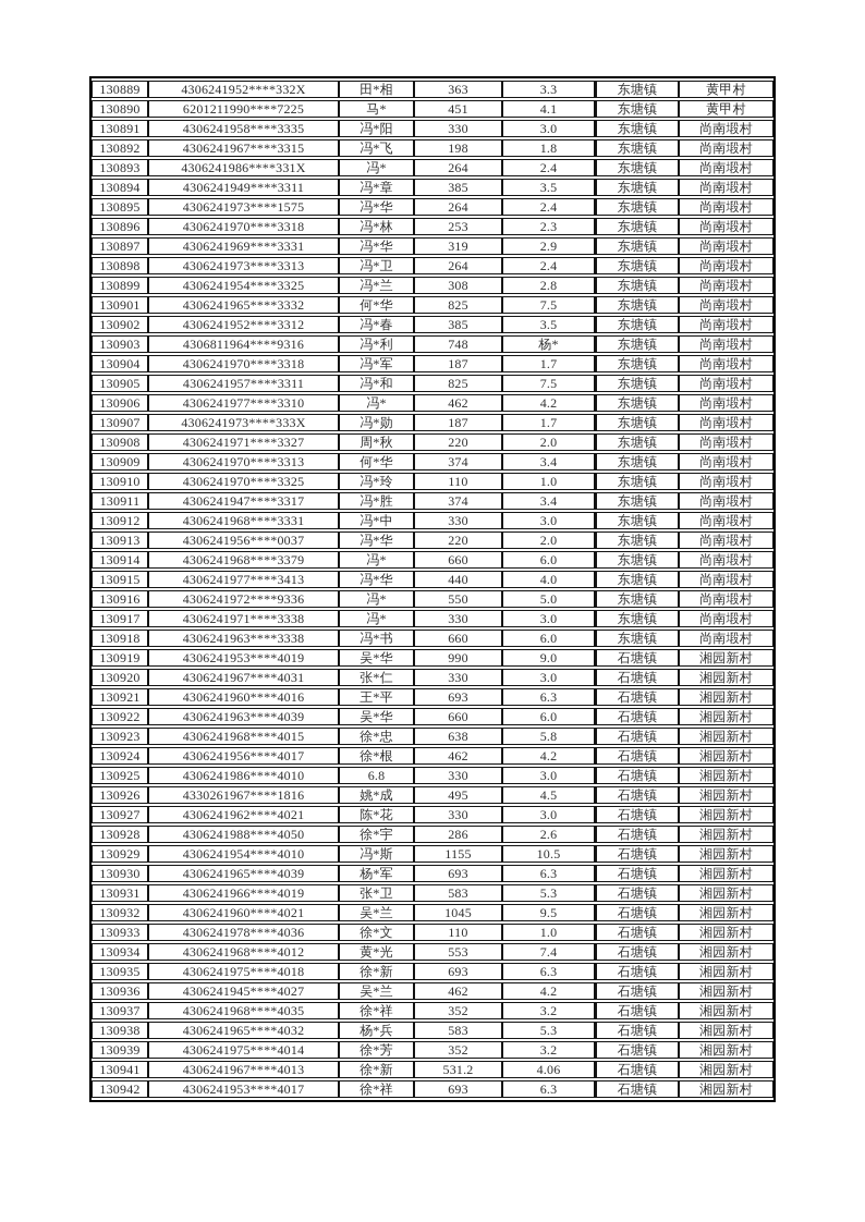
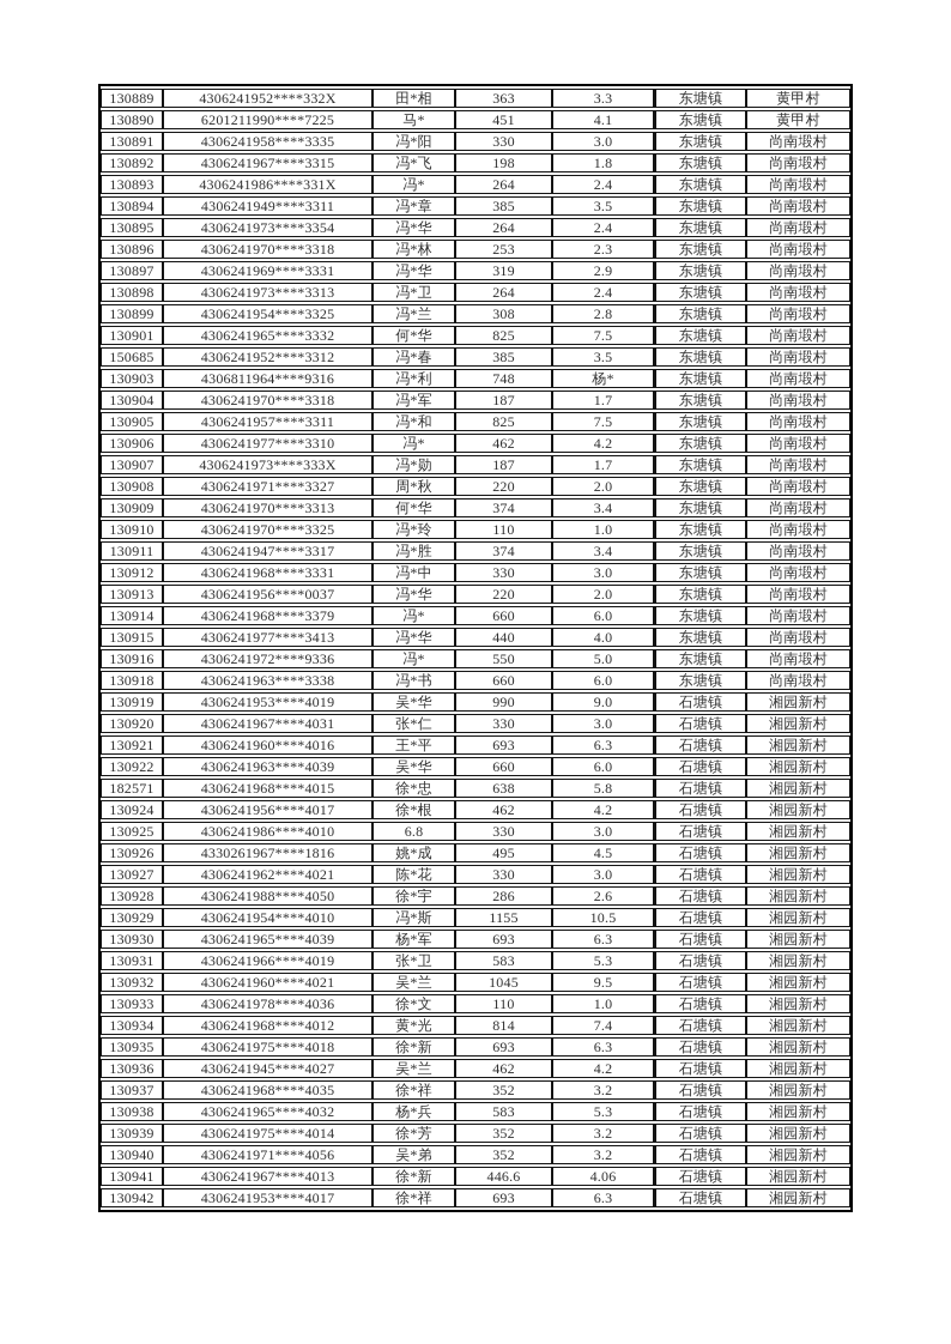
  130889	4306241952****332X	田*相	363	3.3	东塘镇	黄甲村
  130890	6201211990****7225	马*	451	4.1	东塘镇	黄甲村
  130891	4306241958****3335	冯*阳	330	3.0	东塘镇	尚南塅村
  130892	4306241967****3315	冯*飞	198	1.8	东塘镇	尚南塅村
  130893	4306241986****331X	冯*	264	2.4	东塘镇	尚南塅村
  130894	4306241949****3311	冯*章	385	3.5	东塘镇	尚南塅村
- 130895	4306241973****1575	冯*华	264	2.4	东塘镇	尚南塅村
+ 130895	4306241973****3354	冯*华	264	2.4	东塘镇	尚南塅村
  130896	4306241970****3318	冯*林	253	2.3	东塘镇	尚南塅村
  130897	4306241969****3331	冯*华	319	2.9	东塘镇	尚南塅村
  130898	4306241973****3313	冯*卫	264	2.4	东塘镇	尚南塅村
  130899	4306241954****3325	冯*兰	308	2.8	东塘镇	尚南塅村
  130901	4306241965****3332	何*华	825	7.5	东塘镇	尚南塅村
- 130902	4306241952****3312	冯*春	385	3.5	东塘镇	尚南塅村
+ 150685	4306241952****3312	冯*春	385	3.5	东塘镇	尚南塅村
  130903	4306811964****9316	冯*利	748	杨*	东塘镇	尚南塅村
  130904	4306241970****3318	冯*军	187	1.7	东塘镇	尚南塅村
  130905	4306241957****3311	冯*和	825	7.5	东塘镇	尚南塅村
  130906	4306241977****3310	冯*	462	4.2	东塘镇	尚南塅村
  130907	4306241973****333X	冯*勋	187	1.7	东塘镇	尚南塅村
  130908	4306241971****3327	周*秋	220	2.0	东塘镇	尚南塅村
  130909	4306241970****3313	何*华	374	3.4	东塘镇	尚南塅村
  130910	4306241970****3325	冯*玲	110	1.0	东塘镇	尚南塅村
  130911	4306241947****3317	冯*胜	374	3.4	东塘镇	尚南塅村
  130912	4306241968****3331	冯*中	330	3.0	东塘镇	尚南塅村
  130913	4306241956****0037	冯*华	220	2.0	东塘镇	尚南塅村
  130914	4306241968****3379	冯*	660	6.0	东塘镇	尚南塅村
  130915	4306241977****3413	冯*华	440	4.0	东塘镇	尚南塅村
  130916	4306241972****9336	冯*	550	5.0	东塘镇	尚南塅村
- 130917	4306241971****3338	冯*	330	3.0	东塘镇	尚南塅村
  130918	4306241963****3338	冯*书	660	6.0	东塘镇	尚南塅村
  130919	4306241953****4019	吴*华	990	9.0	石塘镇	湘园新村
  130920	4306241967****4031	张*仁	330	3.0	石塘镇	湘园新村
  130921	4306241960****4016	王*平	693	6.3	石塘镇	湘园新村
  130922	4306241963****4039	吴*华	660	6.0	石塘镇	湘园新村
- 130923	4306241968****4015	徐*忠	638	5.8	石塘镇	湘园新村
+ 182571	4306241968****4015	徐*忠	638	5.8	石塘镇	湘园新村
  130924	4306241956****4017	徐*根	462	4.2	石塘镇	湘园新村
  130925	4306241986****4010	6.8	330	3.0	石塘镇	湘园新村
  130926	4330261967****1816	姚*成	495	4.5	石塘镇	湘园新村
  130927	4306241962****4021	陈*花	330	3.0	石塘镇	湘园新村
  130928	4306241988****4050	徐*宇	286	2.6	石塘镇	湘园新村
  130929	4306241954****4010	冯*斯	1155	10.5	石塘镇	湘园新村
  130930	4306241965****4039	杨*军	693	6.3	石塘镇	湘园新村
  130931	4306241966****4019	张*卫	583	5.3	石塘镇	湘园新村
  130932	4306241960****4021	吴*兰	1045	9.5	石塘镇	湘园新村
  130933	4306241978****4036	徐*文	110	1.0	石塘镇	湘园新村
- 130934	4306241968****4012	黄*光	553	7.4	石塘镇	湘园新村
+ 130934	4306241968****4012	黄*光	814	7.4	石塘镇	湘园新村
  130935	4306241975****4018	徐*新	693	6.3	石塘镇	湘园新村
  130936	4306241945****4027	吴*兰	462	4.2	石塘镇	湘园新村
  130937	4306241968****4035	徐*祥	352	3.2	石塘镇	湘园新村
  130938	4306241965****4032	杨*兵	583	5.3	石塘镇	湘园新村
  130939	4306241975****4014	徐*芳	352	3.2	石塘镇	湘园新村
+ 130940	4306241971****4056	吴*弟	352	3.2	石塘镇	湘园新村
- 130941	4306241967****4013	徐*新	531.2	4.06	石塘镇	湘园新村
+ 130941	4306241967****4013	徐*新	446.6	4.06	石塘镇	湘园新村
  130942	4306241953****4017	徐*祥	693	6.3	石塘镇	湘园新村
